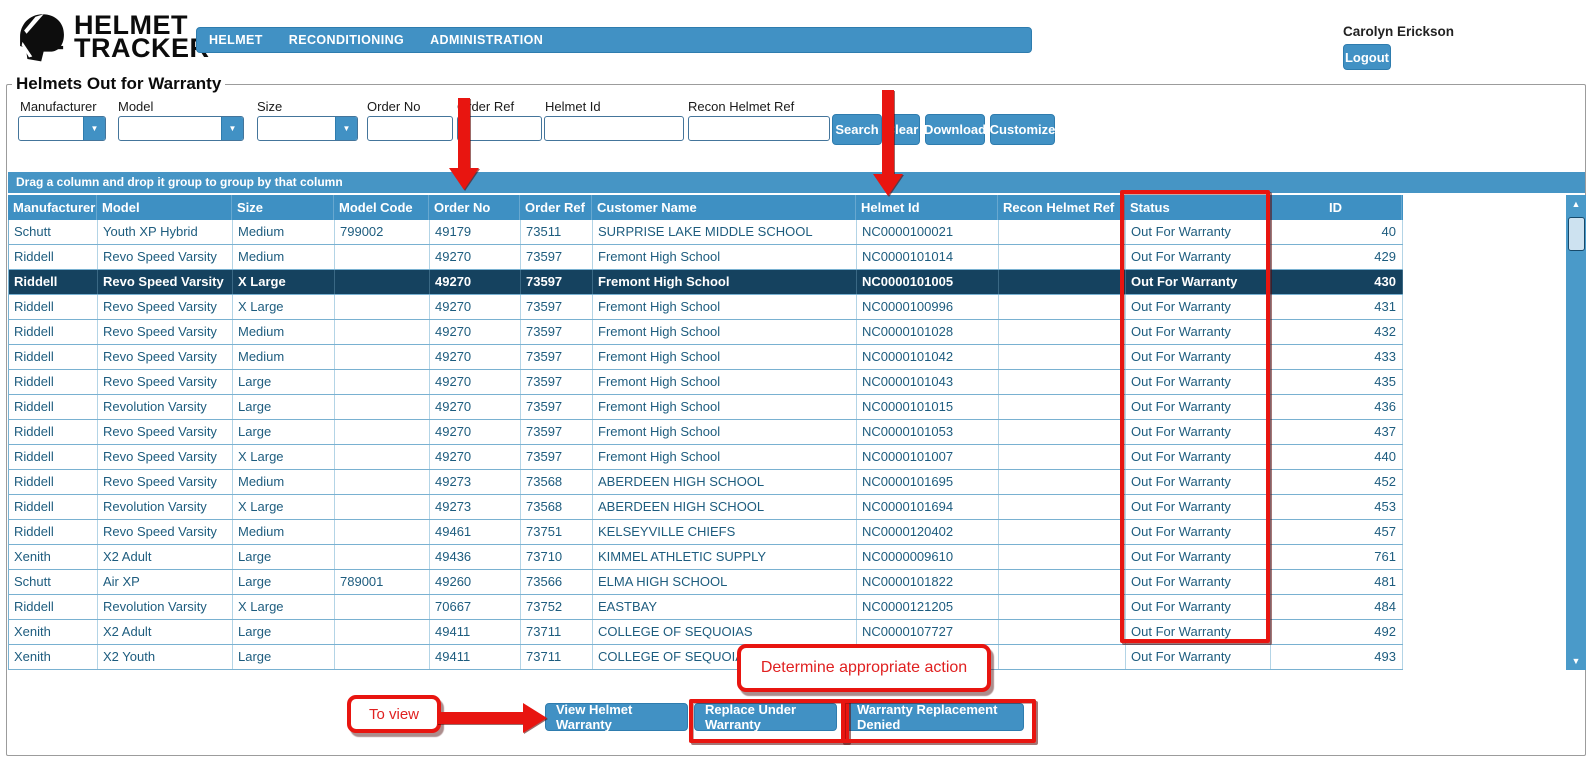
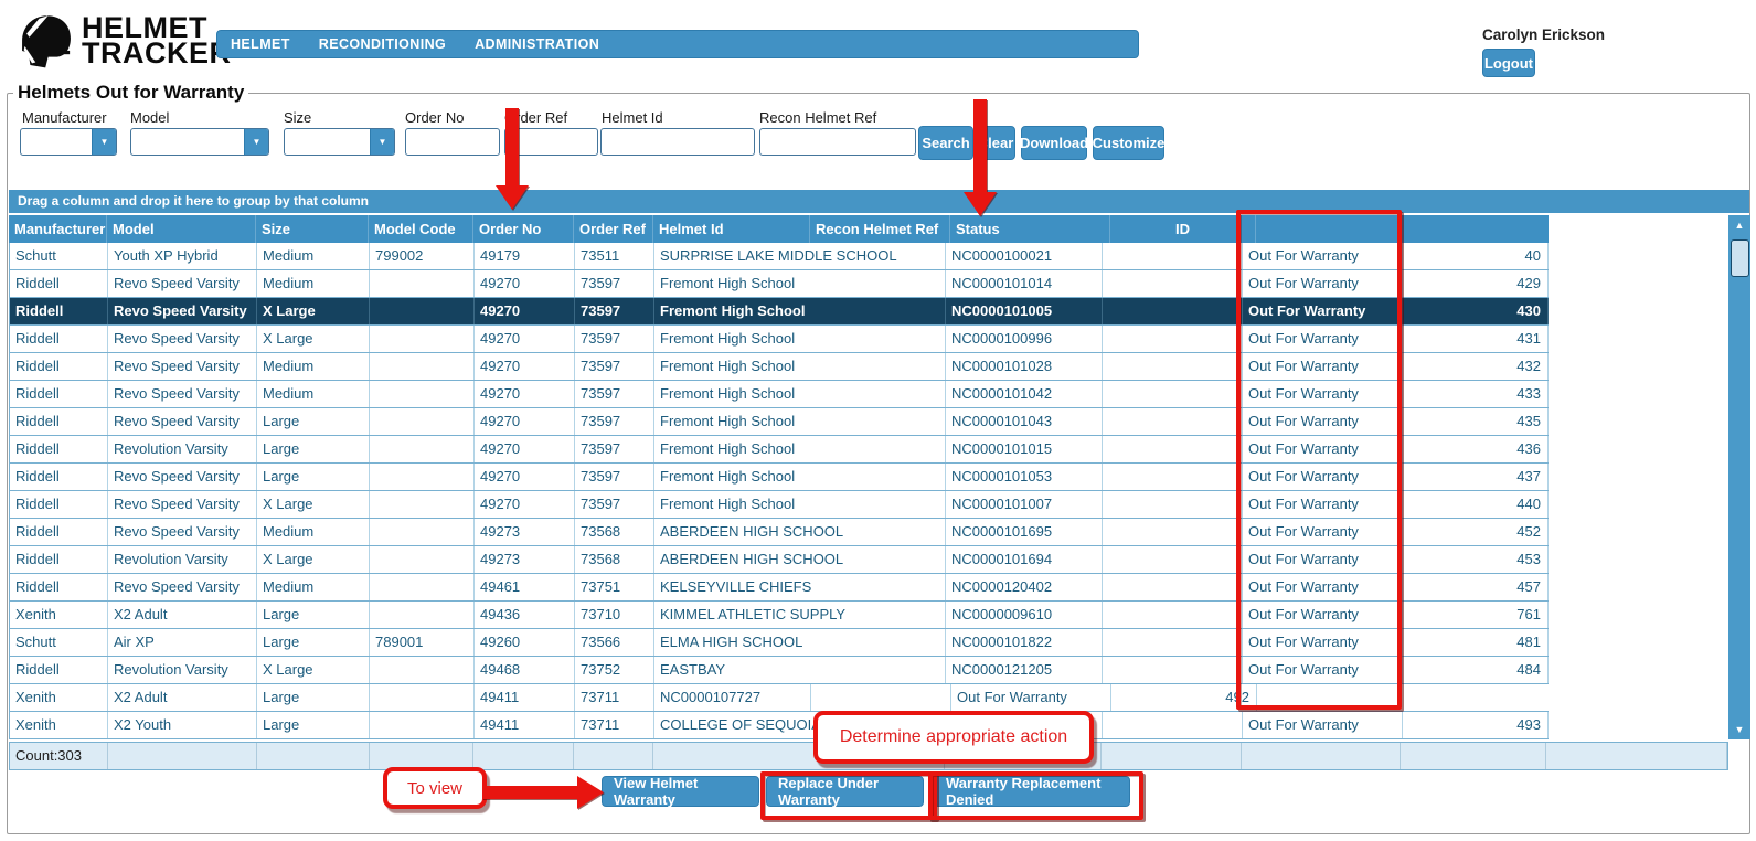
  HELMET
  TRACKE
  HELMET
  RECONDITIONING
  ADMINISTRATION
  Carolyn Erickson
  Logout
  Helmets Out for Warranty
  Manufacturer
  Model
  Size
  Order No
  der Ref
  Helmet Id
  Recon Helmet Ref
  ▼
  ▼
  ▼
  Search
  lear
  Download
  Customize
- Drag a column and drop it group to group by that column
+ Drag a column and drop it here to group by that column
  Manufacturer
  Model
  Size
  Model Code
  Order No
  Order Ref
- Customer Name
  Helmet Id
  Recon Helmet Ref
  Status
  ID
  Schutt
  Youth XP Hybrid
  Medium
  799002
  49179
  73511
  SURPRISE LAKE MIDDLE SCHOOL
  NC0000100021
  Out For Warranty
  40
  Riddell
  Revo Speed Varsity
  Medium
  49270
  73597
  Fremont High School
  NC0000101014
  Out For Warranty
  429
  Riddell
  Revo Speed Varsity
  X Large
  49270
  73597
  Fremont High School
  NC0000101005
  Out For Warranty
  430
  Riddell
  Revo Speed Varsity
  X Large
  49270
  73597
  Fremont High School
  NC0000100996
  Out For Warranty
  431
  Riddell
  Revo Speed Varsity
  Medium
  49270
  73597
  Fremont High School
  NC0000101028
  Out For Warranty
  432
  Riddell
  Revo Speed Varsity
  Medium
  49270
  73597
  Fremont High School
  NC0000101042
  Out For Warranty
  433
  Riddell
  Revo Speed Varsity
  Large
  49270
  73597
  Fremont High School
  NC0000101043
  Out For Warranty
  435
  Riddell
  Revolution Varsity
  Large
  49270
  73597
  Fremont High School
  NC0000101015
  Out For Warranty
  436
  Riddell
  Revo Speed Varsity
  Large
  49270
  73597
  Fremont High School
  NC0000101053
  Out For Warranty
  437
  Riddell
  Revo Speed Varsity
  X Large
  49270
  73597
  Fremont High School
  NC0000101007
  Out For Warranty
  440
  Riddell
  Revo Speed Varsity
  Medium
  49273
  73568
  ABERDEEN HIGH SCHOOL
  NC0000101695
  Out For Warranty
  452
  Riddell
  Revolution Varsity
  X Large
  49273
  73568
  ABERDEEN HIGH SCHOOL
  NC0000101694
  Out For Warranty
  453
  Riddell
  Revo Speed Varsity
  Medium
  49461
  73751
  KELSEYVILLE CHIEFS
  NC0000120402
  Out For Warranty
  457
  Xenith
  X2 Adult
  Large
  49436
  73710
  KIMMEL ATHLETIC SUPPLY
  NC0000009610
  Out For Warranty
  761
  Schutt
  Air XP
  Large
  789001
  49260
  73566
  ELMA HIGH SCHOOL
  NC0000101822
  Out For Warranty
  481
  Riddell
  Revolution Varsity
  X Large
- 70667
+ 49468
  73752
  EASTBAY
  NC0000121205
  Out For Warranty
  484
  Xenith
  X2 Adult
  Large
  49411
  73711
- COLLEGE OF SEQUOIAS
  NC0000107727
  Out For Warranty
  492
  Xenith
  X2 Youth
  Large
  49411
  73711
  COLLEGE OF SEQUOI
  Out For Warranty
  493
+ Count:303
  ▲
  ▼
  View Helmet Warranty
  Replace Under Warranty
  Warranty Replacement Denied
  Determine appropriate action
  To view
